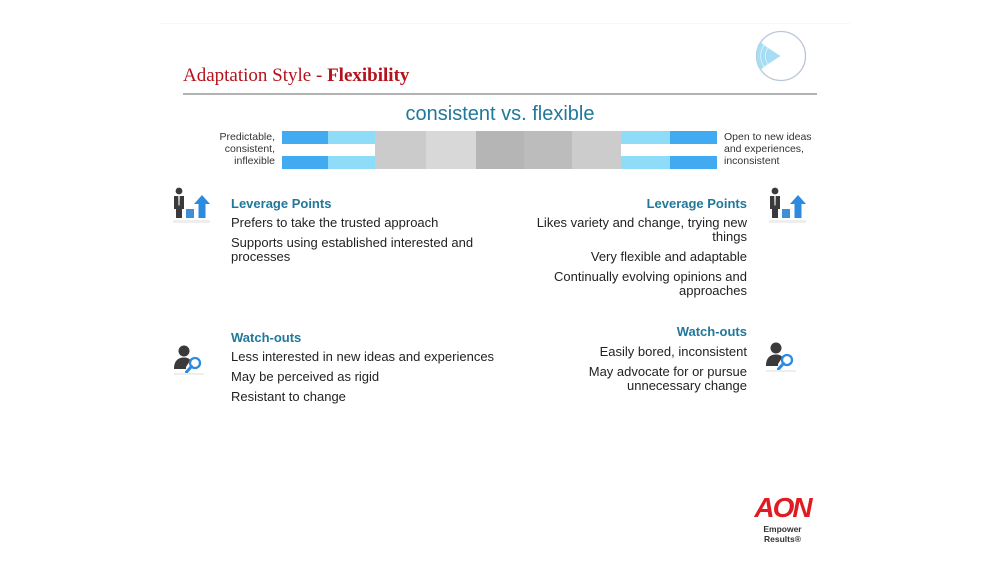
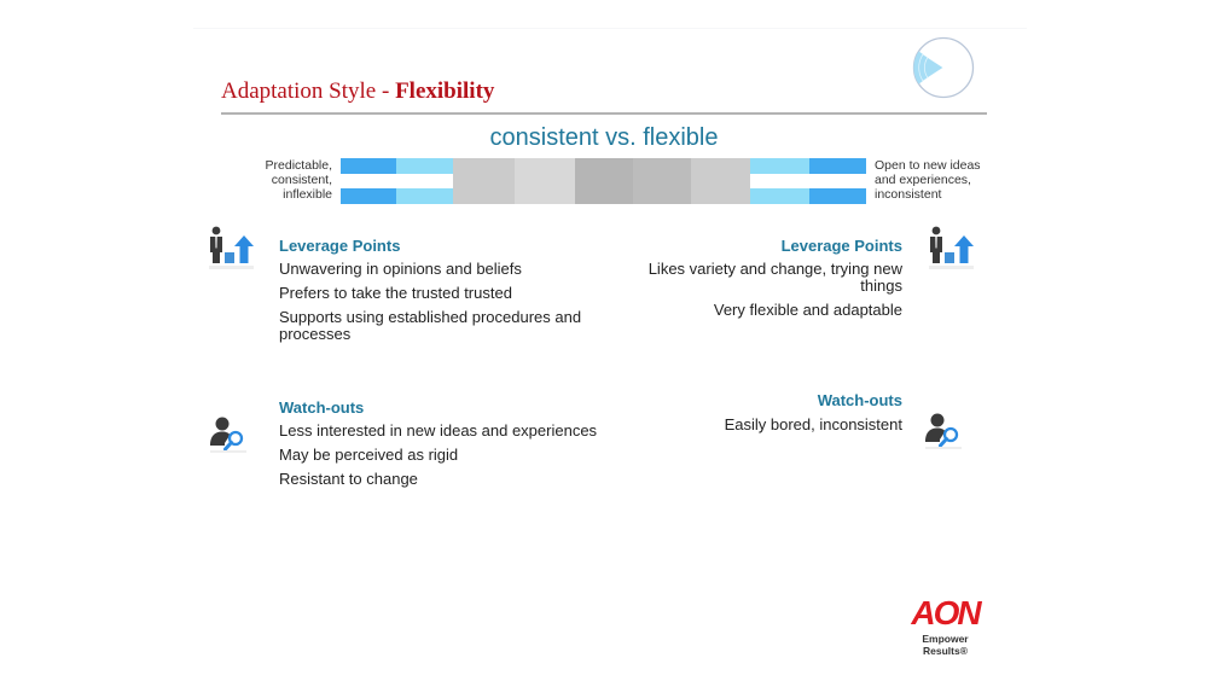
  Adaptation Style - Flexibility
  consistent vs. flexible
  Predictable,
  consistent,
  inflexible
  Open to new ideas
  and experiences,
  inconsistent
  Leverage Points
+ Unwavering in opinions and beliefs
- Prefers to take the trusted approach
+ Prefers to take the trusted trusted
- Supports using established interested and processes
+ Supports using established procedures and processes
  Leverage Points
  Likes variety and change, trying new things
  Very flexible and adaptable
- Continually evolving opinions and approaches
  Watch-outs
  Less interested in new ideas and experiences
  May be perceived as rigid
  Resistant to change
  Watch-outs
  Easily bored, inconsistent
- May advocate for or pursue unnecessary change
  AON
  Empower Results®
